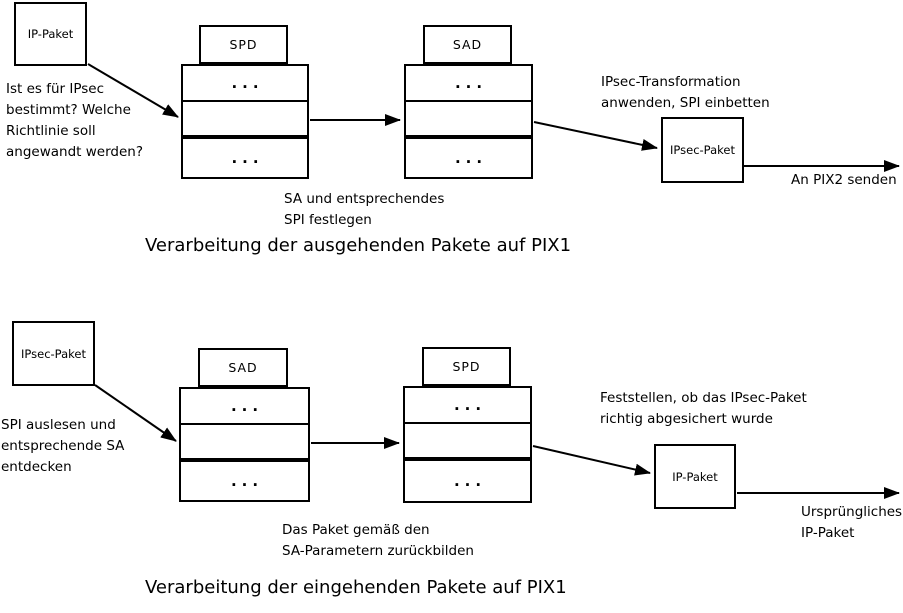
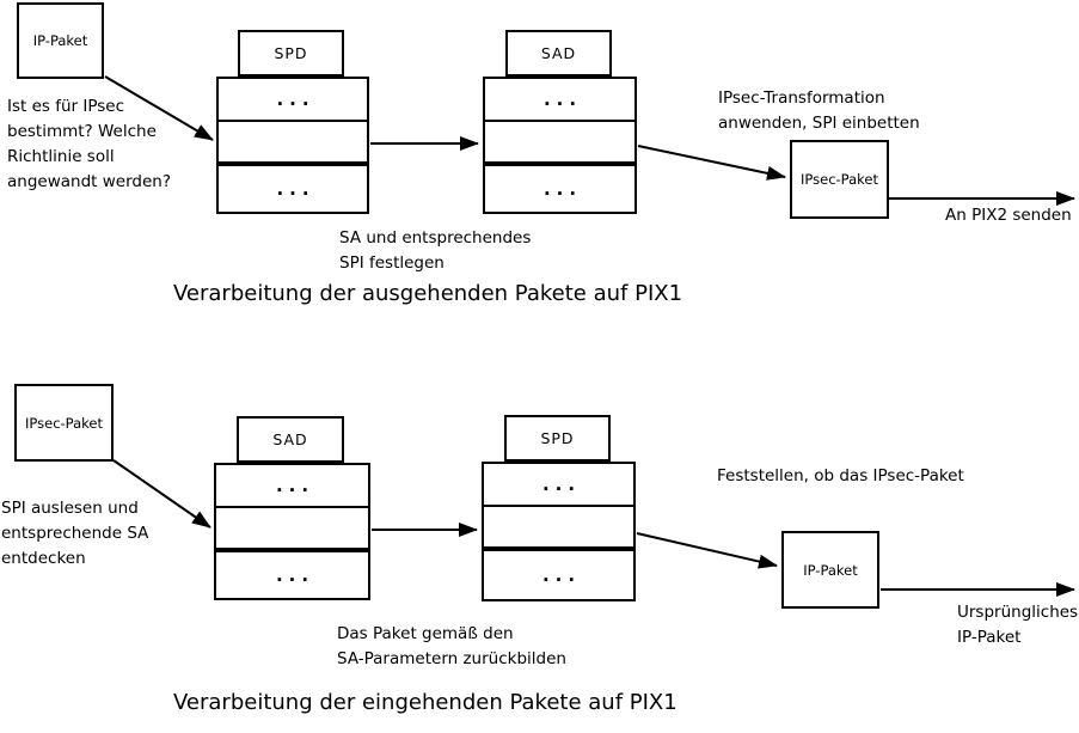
  IP-Paket
  Ist es für IPsec
  bestimmt? Welche
  Richtlinie soll
  angewandt werden?
  SPD
  ...
  ...
  SAD
  ...
  ...
  SA und entsprechendes
  SPI festlegen
  IPsec-Transformation
  anwenden, SPI einbetten
  IPsec-Paket
  An PIX2 senden
  Verarbeitung der ausgehenden Pakete auf PIX1
  IPsec-Paket
  SPI auslesen und
  entsprechende SA
  entdecken
  SAD
  ...
  ...
  SPD
  ...
  ...
  Das Paket gemäß den
  SA-Parametern zurückbilden
  Feststellen, ob das IPsec-Paket
- richtig abgesichert wurde
  IP-Paket
  Ursprüngliches
  IP-Paket
  Verarbeitung der eingehenden Pakete auf PIX1
